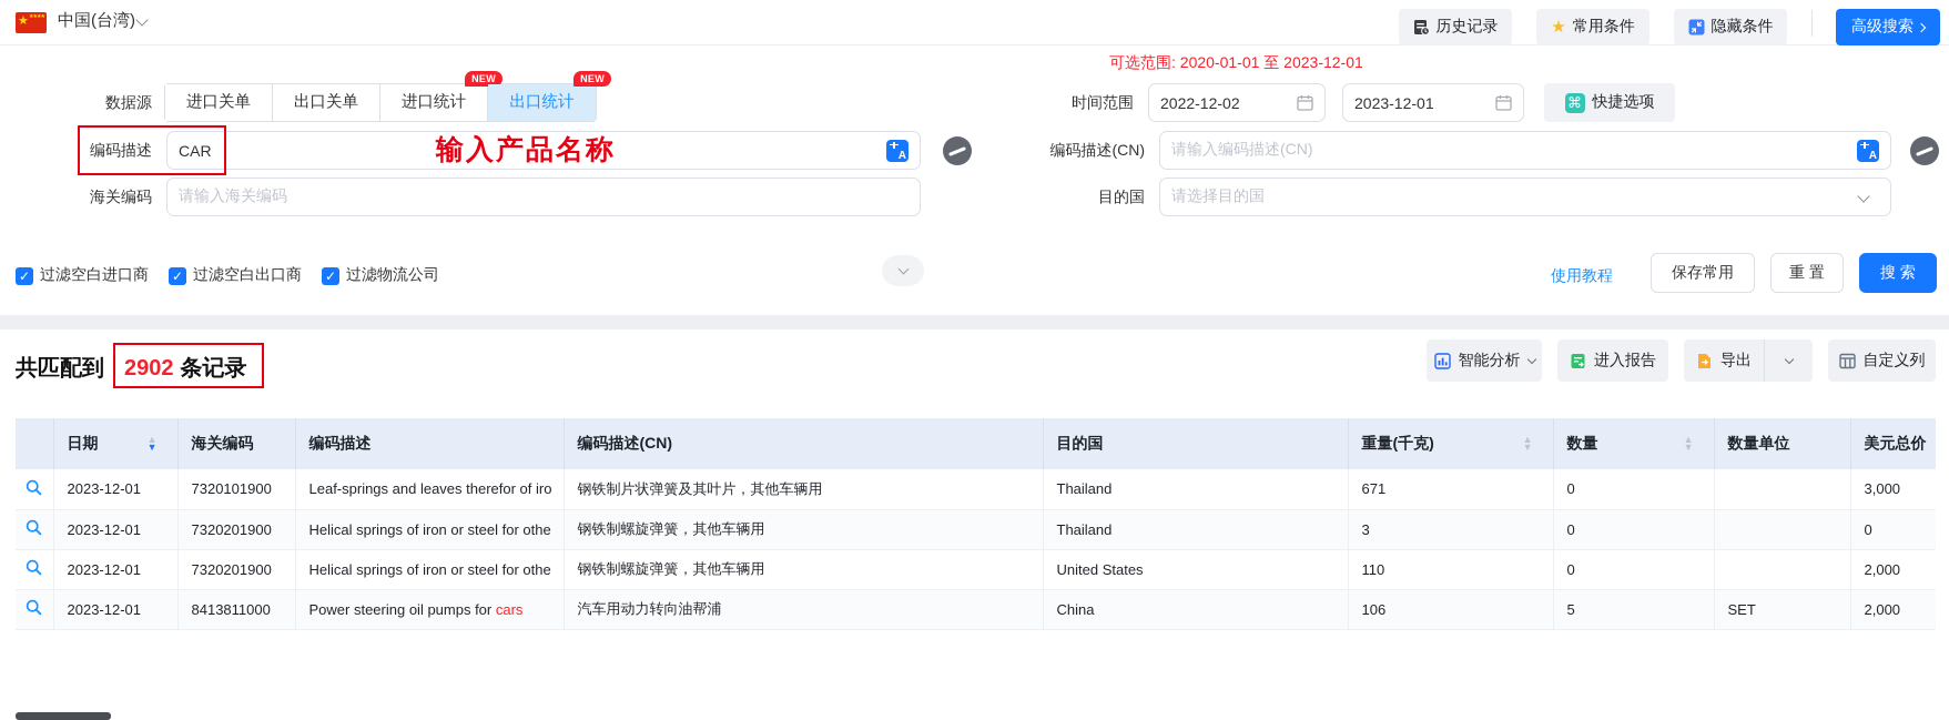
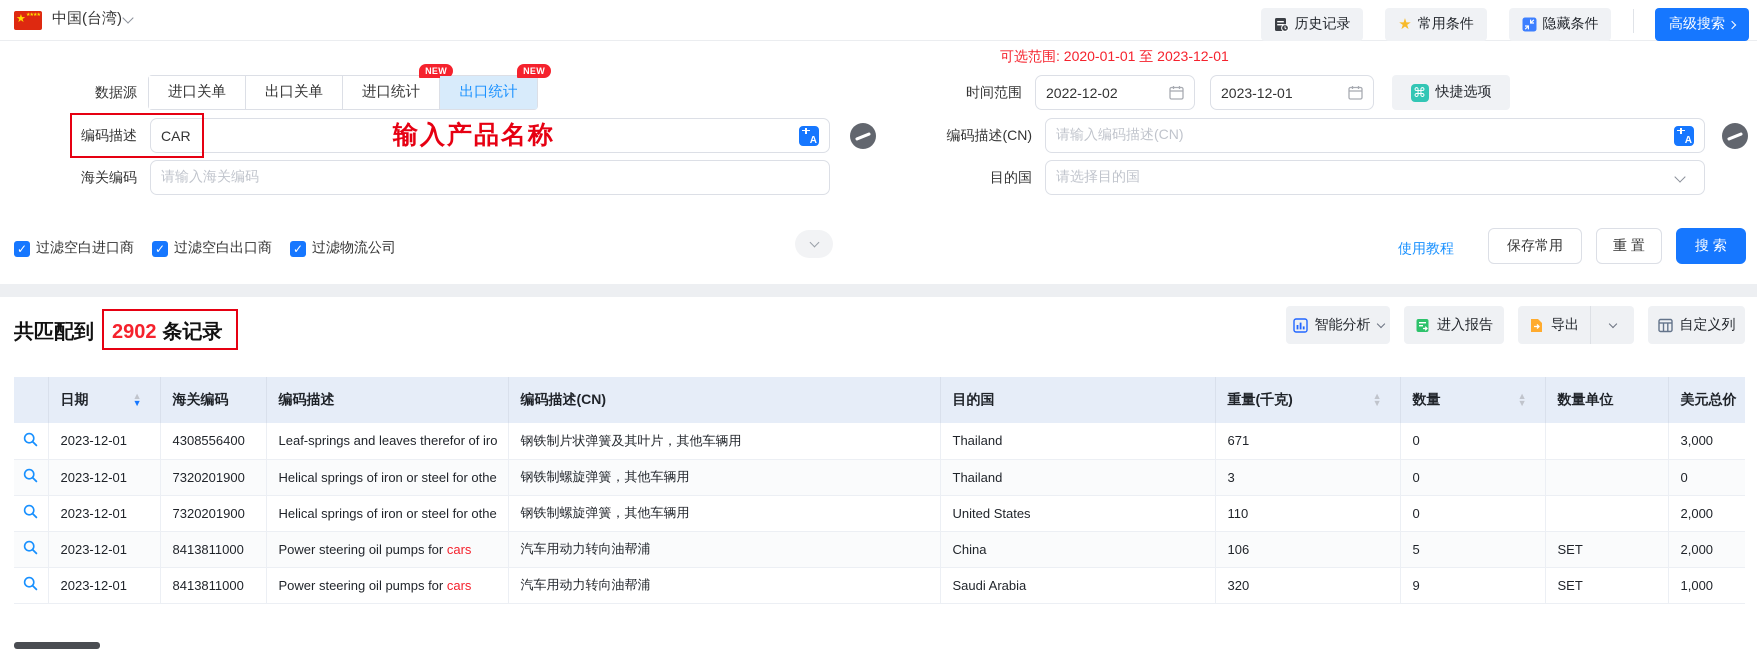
  ★
  中国(台湾)
  历史记录
  ★
  常用条件
  隐藏条件
  高级搜索
  数据源
  进口关单
  出口关单
  进口统计
  NEW
  出口统计
  NEW
  可选范围: 2020-01-01 至 2023-12-01
  时间范围
  2022-12-02
  2023-12-01
  ⌘
  快捷选项
  编码描述
  CAR
  A
  输入产品名称
  编码描述(CN)
  请输入编码描述(CN)
  A
  海关编码
  请输入海关编码
  目的国
  请选择目的国
  ✓
  过滤空白进口商
  ✓
  过滤空白出口商
  ✓
  过滤物流公司
  使用教程
  保存常用
  重 置
  搜 索
  共匹配到
  2902 条记录
  智能分析
  进入报告
  导出
  自定义列
  	日期 ▲▼	海关编码	编码描述	编码描述(CN)	目的国	重量(千克) ▲▼	数量 ▲▼	数量单位	美元总价
- 	2023-12-01	7320101900	Leaf-springs and leaves therefor of iro	钢铁制片状弹簧及其叶片，其他车辆用	Thailand	671	0		3,000
+ 	2023-12-01	4308556400	Leaf-springs and leaves therefor of iro	钢铁制片状弹簧及其叶片，其他车辆用	Thailand	671	0		3,000
  	2023-12-01	7320201900	Helical springs of iron or steel for othe	钢铁制螺旋弹簧，其他车辆用	Thailand	3	0		0
  	2023-12-01	7320201900	Helical springs of iron or steel for othe	钢铁制螺旋弹簧，其他车辆用	United States	110	0		2,000
  	2023-12-01	8413811000	Power steering oil pumps for cars	汽车用动力转向油帮浦	China	106	5	SET	2,000
+ 	2023-12-01	8413811000	Power steering oil pumps for cars	汽车用动力转向油帮浦	Saudi Arabia	320	9	SET	1,000
